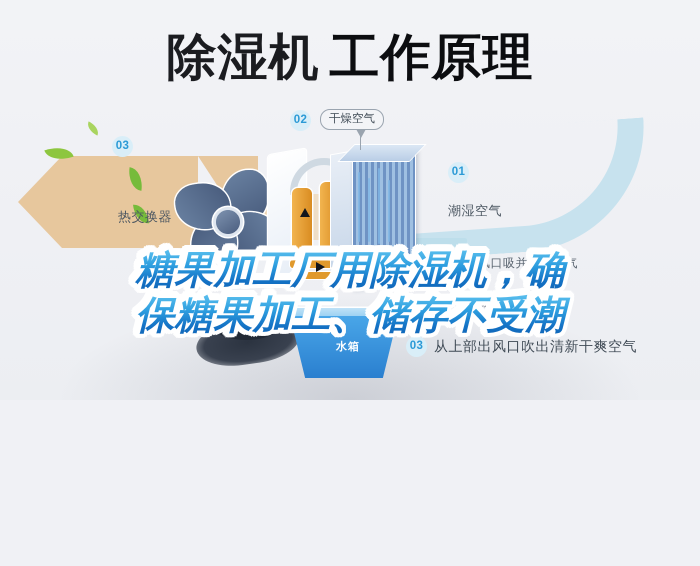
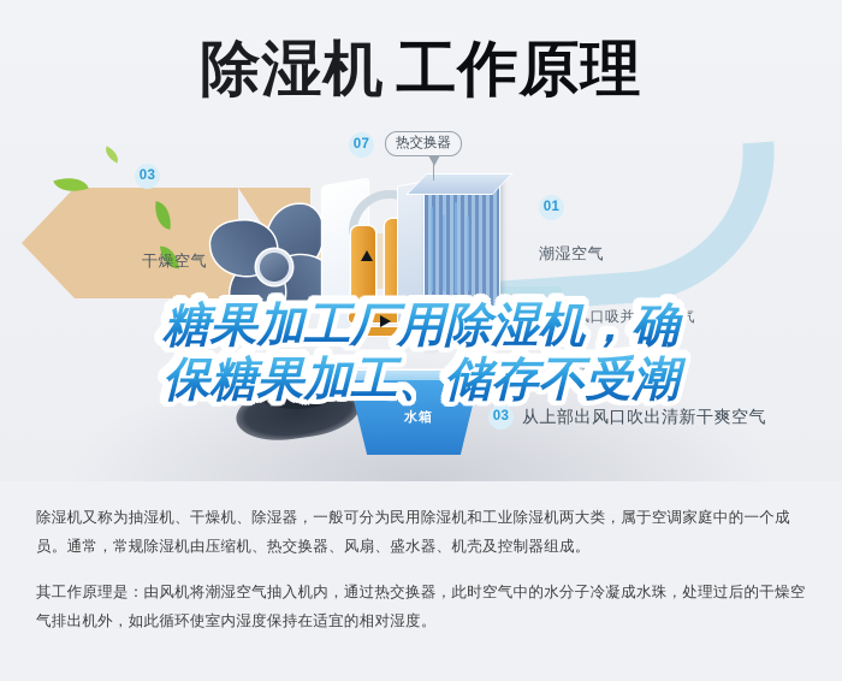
  除湿机 工作原理
  水箱
  03
- 热交换器
+ 干燥空气
- 02
+ 07
- 干燥空气
+ 热交换器
  01
  潮湿空气
  03
  从上部出风口吹出清新干爽空气
  糖果加工厂用除湿机，确
  保糖果加工、储存不受潮
+ 除湿机又称为抽湿机、干燥机、除湿器，一般可分为民用除湿机和工业除湿机两大类，属于空调家庭中的一个成员。通常，常规除湿机由压缩机、热交换器、风扇、盛水器、机壳及控制器组成。
+ 其工作原理是：由风机将潮湿空气抽入机内，通过热交换器，此时空气中的水分子冷凝成水珠，处理过后的干燥空气排出机外，如此循环使室内湿度保持在适宜的相对湿度。
